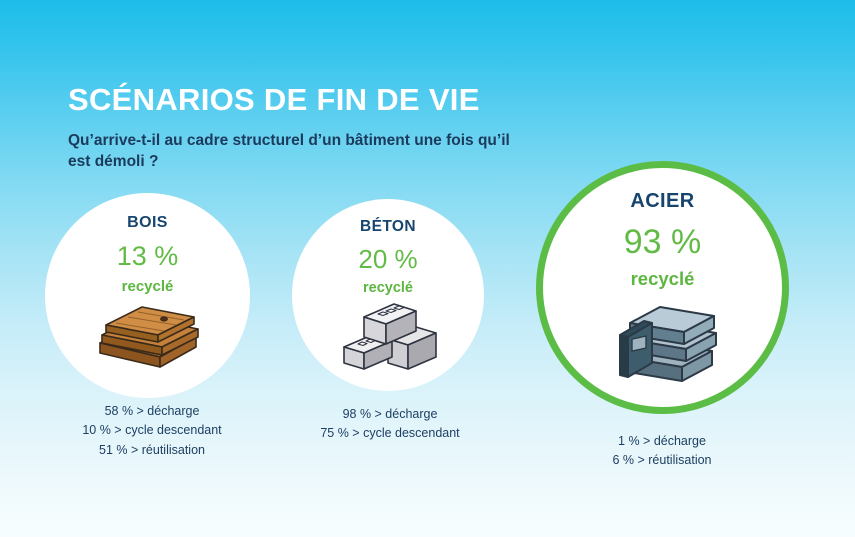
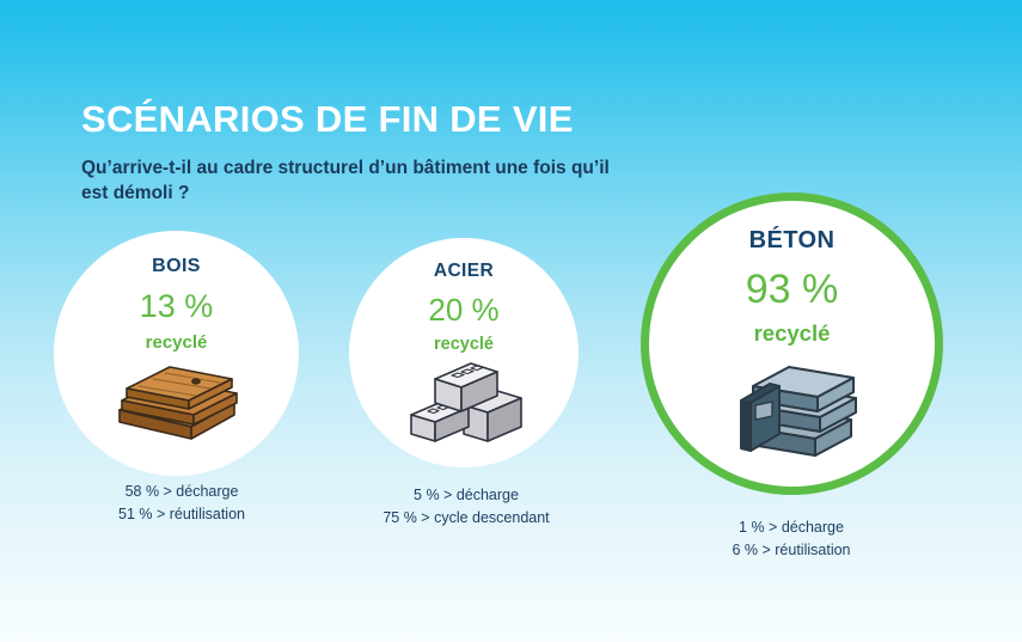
  SCÉNARIOS DE FIN DE VIE
  Qu’arrive-t-il au cadre structurel d’un bâtiment une fois qu’il est démoli ?
  BOIS
  13 %
  recyclé
  58 % > décharge
- 10 % > cycle descendant
  51 % > réutilisation
- BÉTON
+ ACIER
  20 %
  recyclé
- 98 % > décharge
+ 5 % > décharge
  75 % > cycle descendant
- ACIER
+ BÉTON
  93 %
  recyclé
  1 % > décharge
  6 % > réutilisation
